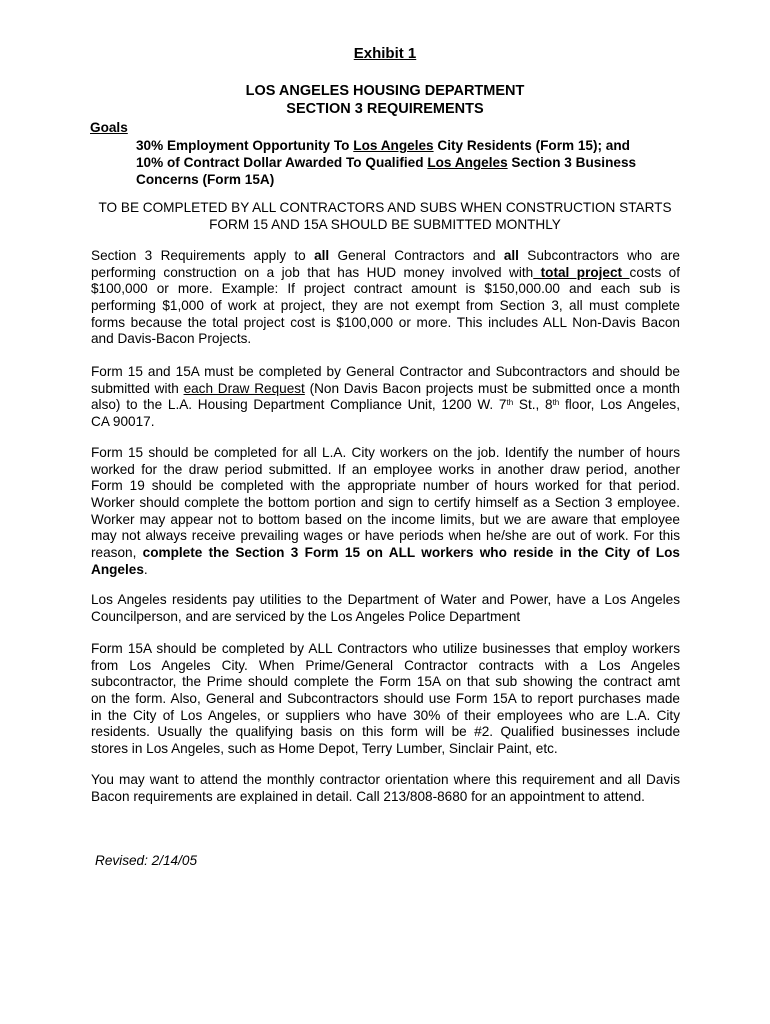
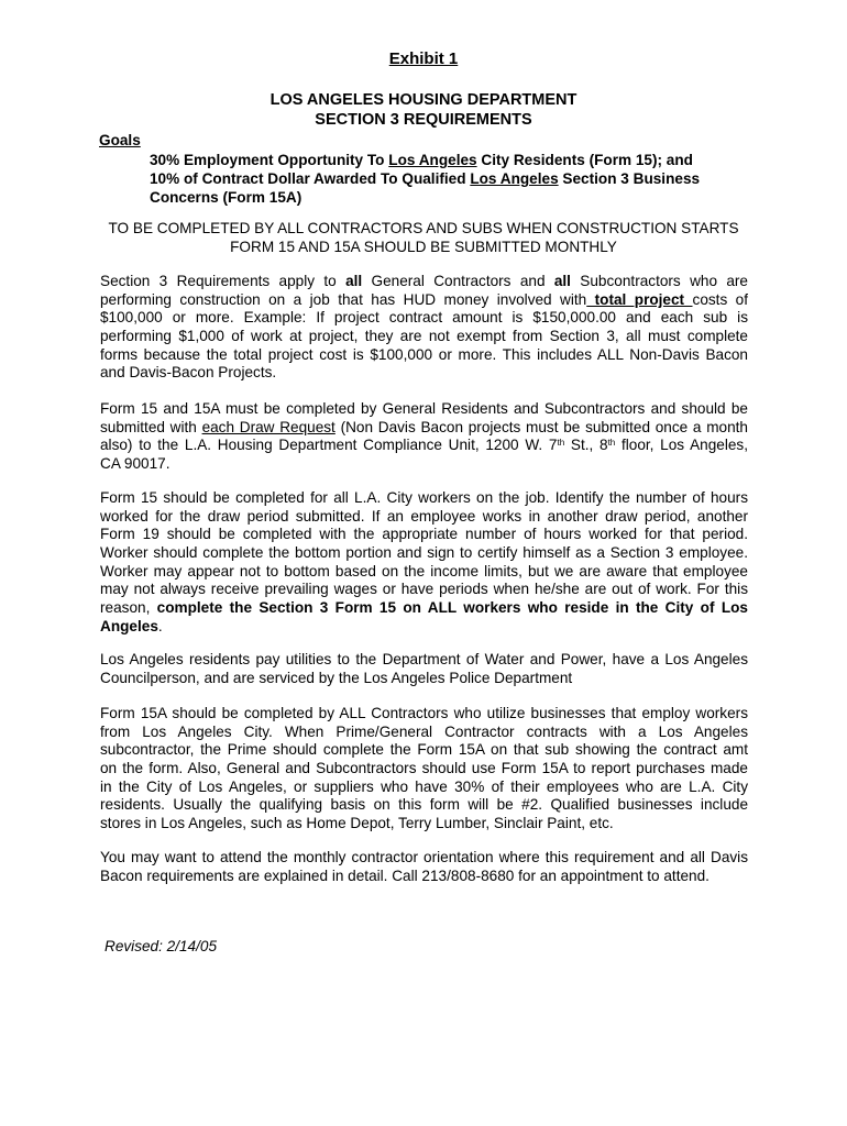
  Exhibit 1
  LOS ANGELES HOUSING DEPARTMENT
  SECTION 3 REQUIREMENTS
  Goals
  30% Employment Opportunity To Los Angeles City Residents (Form 15); and
  10% of Contract Dollar Awarded To Qualified Los Angeles Section 3 Business
  Concerns (Form 15A)
  TO BE COMPLETED BY ALL CONTRACTORS AND SUBS WHEN CONSTRUCTION STARTS
  FORM 15 AND 15A SHOULD BE SUBMITTED MONTHLY
  Section 3 Requirements apply to all General Contractors and all Subcontractors who are
  performing construction on a job that has HUD money involved with total project costs of
  $100,000 or more. Example: If project contract amount is $150,000.00 and each sub is
  performing $1,000 of work at project, they are not exempt from Section 3, all must complete
  forms because the total project cost is $100,000 or more. This includes ALL Non-Davis Bacon
  and Davis-Bacon Projects.
- Form 15 and 15A must be completed by General Contractor and Subcontractors and should be
+ Form 15 and 15A must be completed by General Residents and Subcontractors and should be
  submitted with each Draw Request (Non Davis Bacon projects must be submitted once a month
  also) to the L.A. Housing Department Compliance Unit, 1200 W. 7th St., 8th floor, Los Angeles,
  CA 90017.
  Form 15 should be completed for all L.A. City workers on the job. Identify the number of hours
  worked for the draw period submitted. If an employee works in another draw period, another
  Form 19 should be completed with the appropriate number of hours worked for that period.
  Worker should complete the bottom portion and sign to certify himself as a Section 3 employee.
  Worker may appear not to bottom based on the income limits, but we are aware that employee
  may not always receive prevailing wages or have periods when he/she are out of work. For this
  reason, complete the Section 3 Form 15 on ALL workers who reside in the City of Los
  Angeles.
  Los Angeles residents pay utilities to the Department of Water and Power, have a Los Angeles
  Councilperson, and are serviced by the Los Angeles Police Department
  Form 15A should be completed by ALL Contractors who utilize businesses that employ workers
  from Los Angeles City. When Prime/General Contractor contracts with a Los Angeles
  subcontractor, the Prime should complete the Form 15A on that sub showing the contract amt
  on the form. Also, General and Subcontractors should use Form 15A to report purchases made
  in the City of Los Angeles, or suppliers who have 30% of their employees who are L.A. City
  residents. Usually the qualifying basis on this form will be #2. Qualified businesses include
  stores in Los Angeles, such as Home Depot, Terry Lumber, Sinclair Paint, etc.
  You may want to attend the monthly contractor orientation where this requirement and all Davis
  Bacon requirements are explained in detail. Call 213/808-8680 for an appointment to attend.
  Revised: 2/14/05
